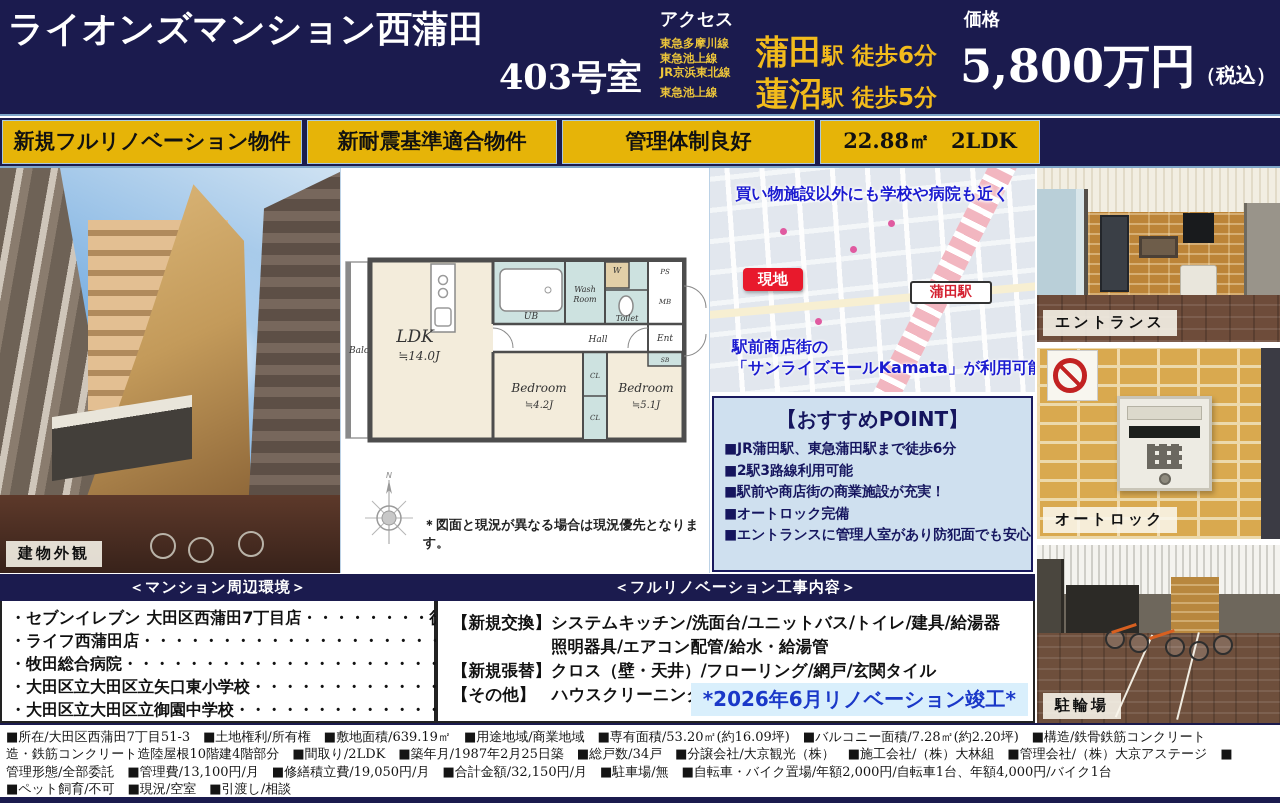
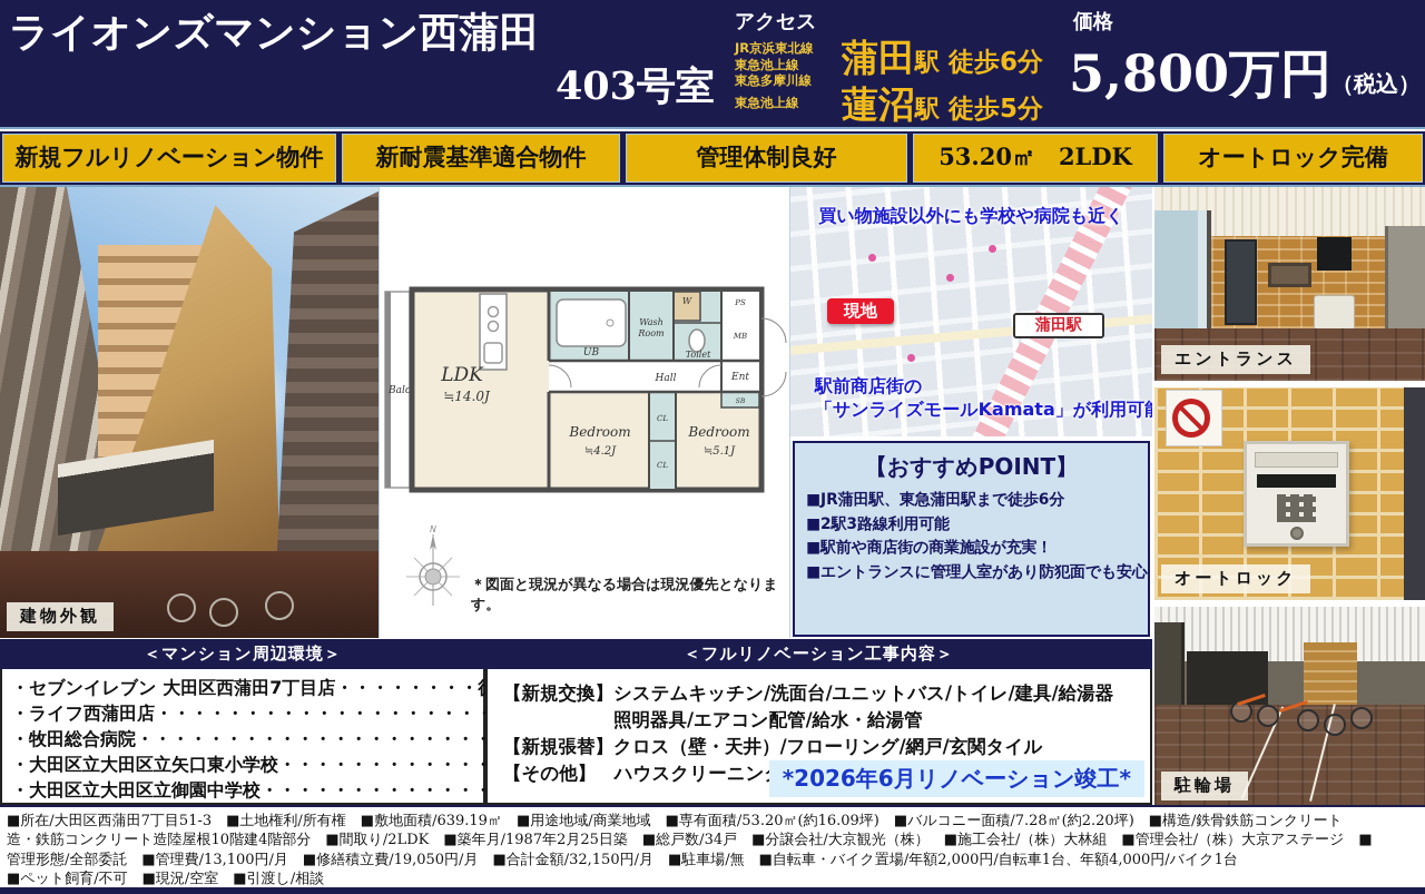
  ライオンズマンション西蒲田
  403号室
  アクセス
- 東急多摩川線
+ JR京浜東北線
  東急池上線
- JR京浜東北線
+ 東急多摩川線
  東急池上線
  蒲田駅 徒歩6分
  蓮沼駅 徒歩5分
  価格
  5,800万円（税込）
  新規フルリノベーション物件
  新耐震基準適合物件
  管理体制良好
- 22.88㎡ 2LDK
+ 53.20㎡ 2LDK
+ オートロック完備
  建物外観
  LDK
  ≒14.0J
  UB
  Wash
  Room
  Toilet
  W
  PS
  MB
  Hall
  Ent
  Bedroom
  ≒4.2J
  CL
  CL
  Bedroom
  ≒5.1J
  N
  ＊図面と現況が異なる場合は現況優先となります。
  買い物施設以外にも学校や病院も近く
  現地
  蒲田駅
  駅前商店街の
  「サンライズモールKamata」が利用可
  【おすすめPOINT】
  ■JR蒲田駅、東急蒲田駅まで徒歩6分
  ■2駅3路線利用可能
  ■駅前や商店街の商業施設が充実！
- ■オートロック完備
  ■エントランスに管理人室があり防犯面でも安心
  エントランス
  オートロック
  駐輪場
  ＜マンション周辺環境＞
  ・セブンイレブン 大田区西蒲田7丁目店・・・・・・・・
  ・ライフ西蒲田店・・・・・・・・・・・・・・・・・・
  ・牧田総合病院・・・・・・・・・・・・・・・・・・・・
  ・大田区立大田区立矢口東小学校・・・・・・・・・・・・
  ・大田区立大田区立御園中学校・・・・・・・・・・・・・
  ＜フルリノベーション工事内容＞
  【新規交換】システムキッチン/洗面台/ユニットバス/トイレ/建具/給湯器
  照明器具/エアコン配管/給水・給湯管
  【新規張替】クロス（壁・天井）/フローリング/網戸/玄関タイル
  【その他】 ハウスクリーニン
  *2026年6月リノベーション竣工*
  ■所在/大田区西蒲田7丁目51-3 ■土地権利/所有権 ■敷地面積/639.19㎡ ■用途地域/商業地域 ■専有面積/53.20㎡(約16.09坪) ■バルコニー面積/7.28㎡(約2.20坪) ■構造/鉄骨鉄筋コンクリート
  造・鉄筋コンクリート造陸屋根10階建4階部分 ■間取り/2LDK ■築年月/1987年2月25日築 ■総戸数/34戸 ■分譲会社/大京観光（株） ■施工会社/（株）大林組 ■管理会社/（株）大京アステージ ■
  管理形態/全部委託 ■管理費/13,100円/月 ■修繕積立費/19,050円/月 ■合計金額/32,150円/月 ■駐車場/無 ■自転車・バイク置場/年額2,000円/自転車1台、年額4,000円/バイク1台
  ■ペット飼育/不可 ■現況/空室 ■引渡し/相談
